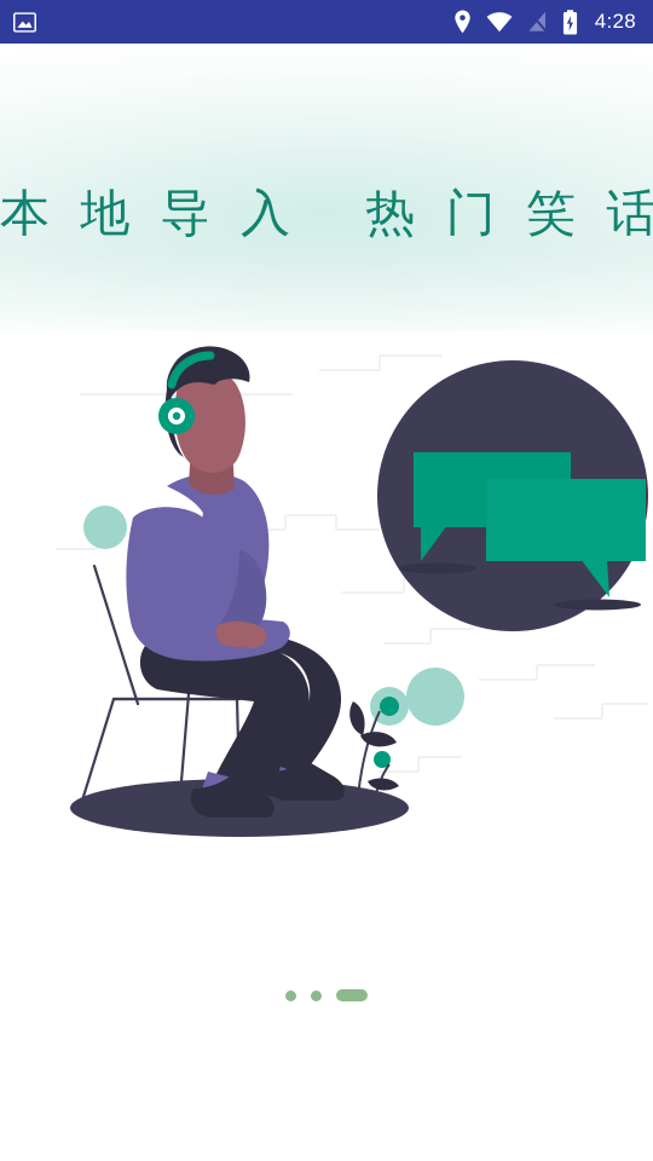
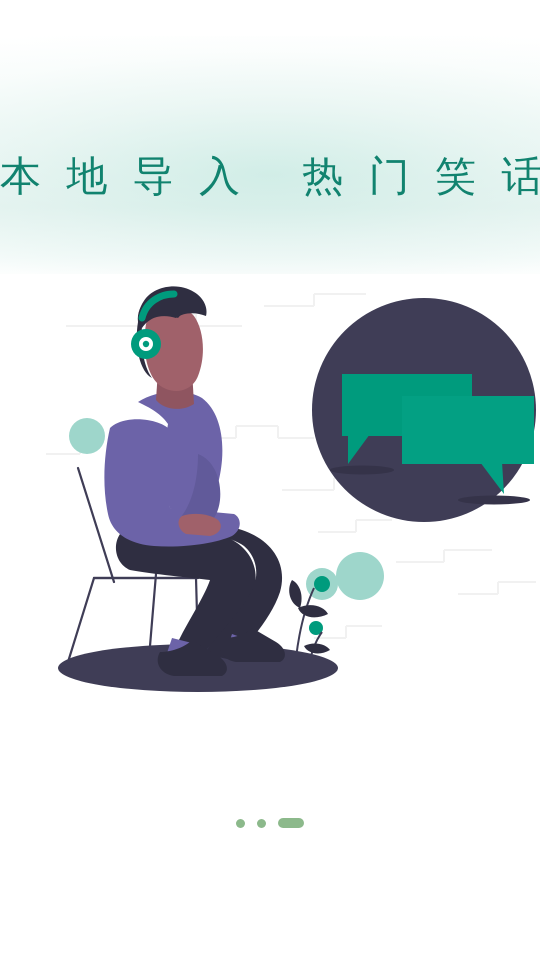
- 4:28
  本 地 导 入 热 门 笑 话
